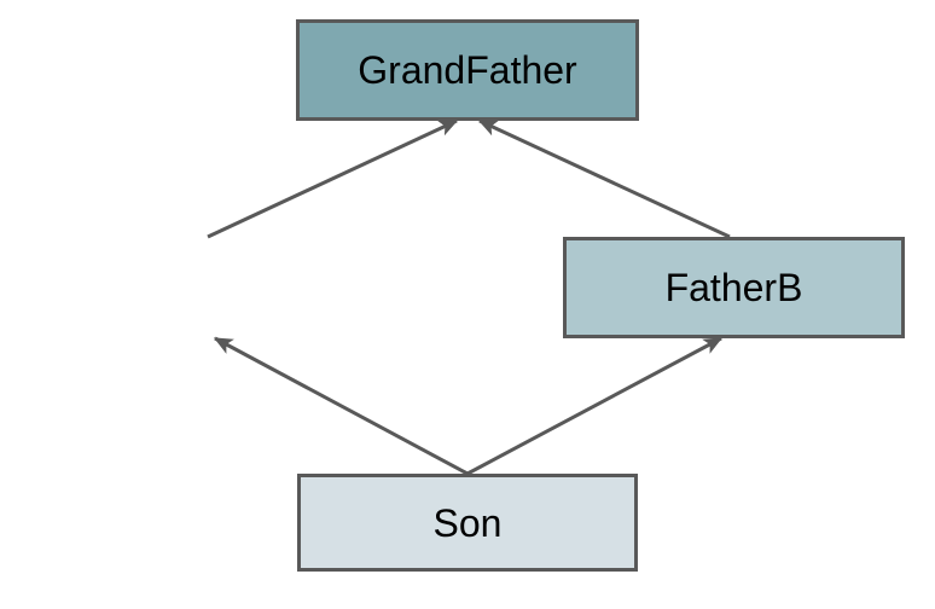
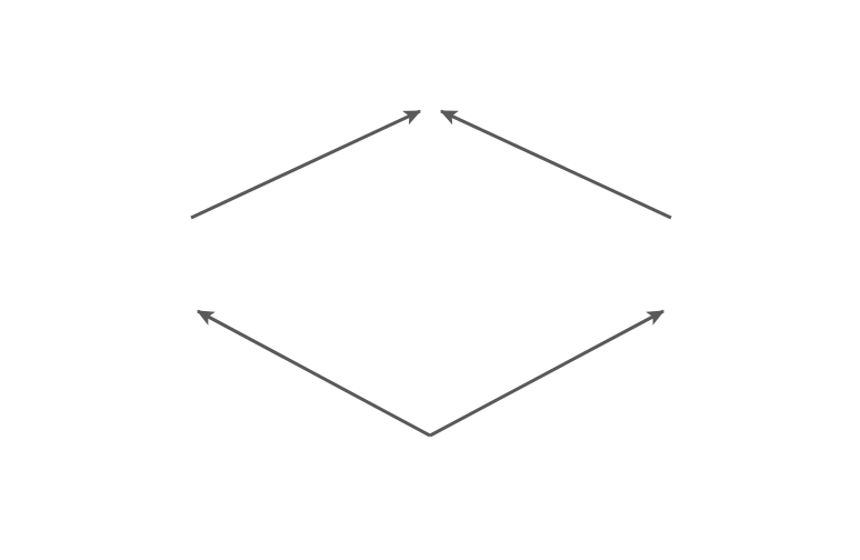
- GrandFather
- FatherB
- Son
